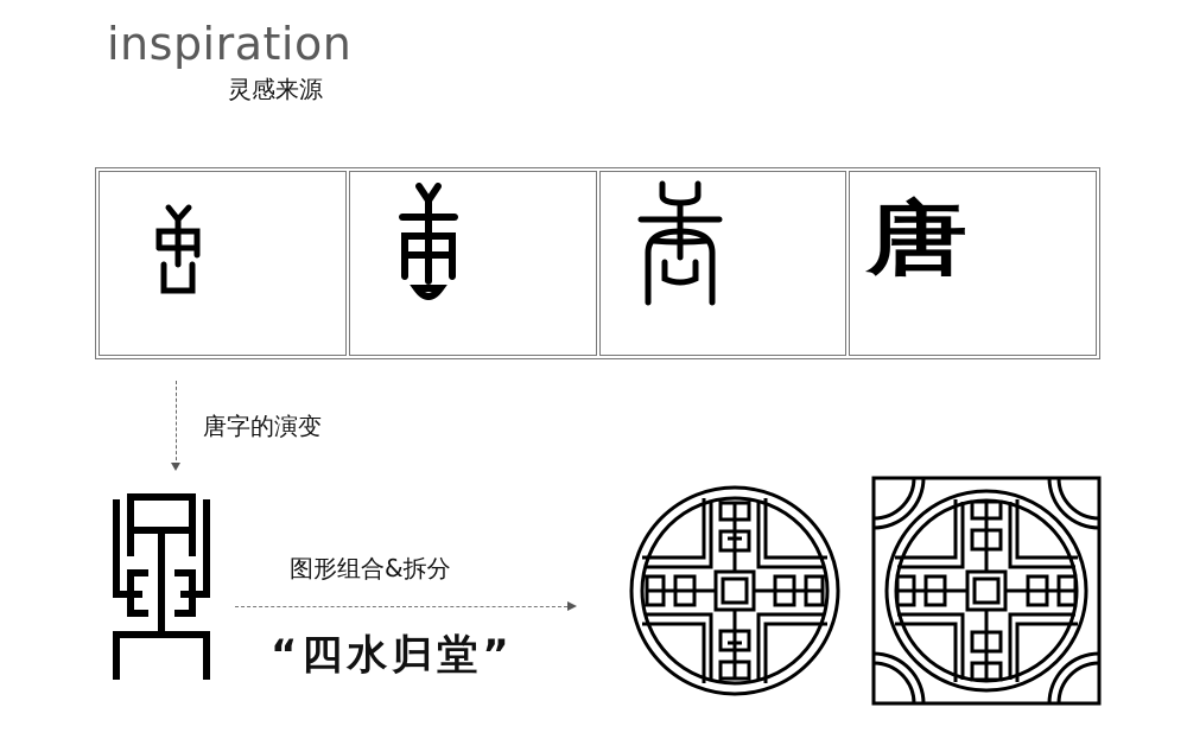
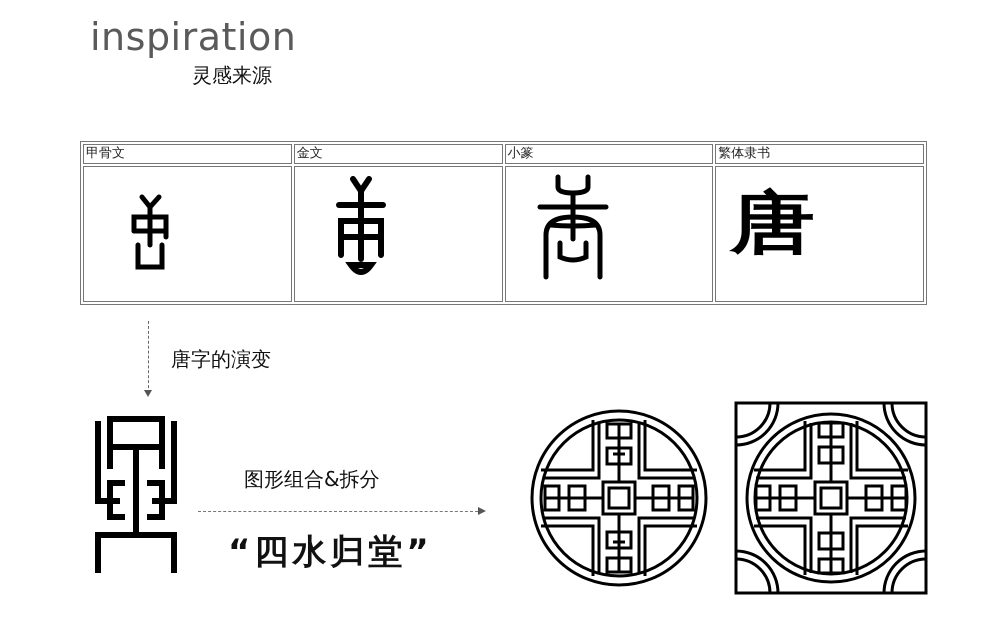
  inspiration
  灵感来源
+ 甲骨文	金文	小篆	繁体隶书
  			唐
  唐字的演变
  图形组合&拆分
  “四水归堂”
